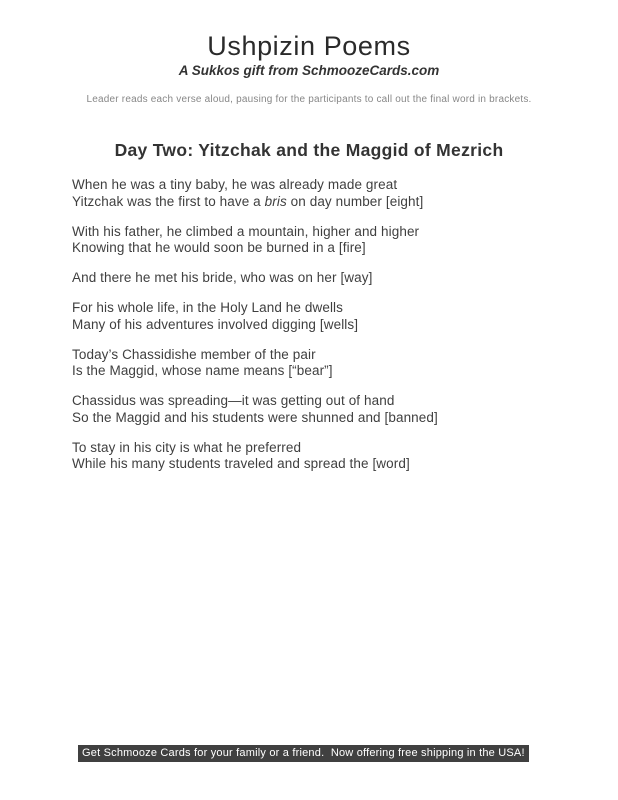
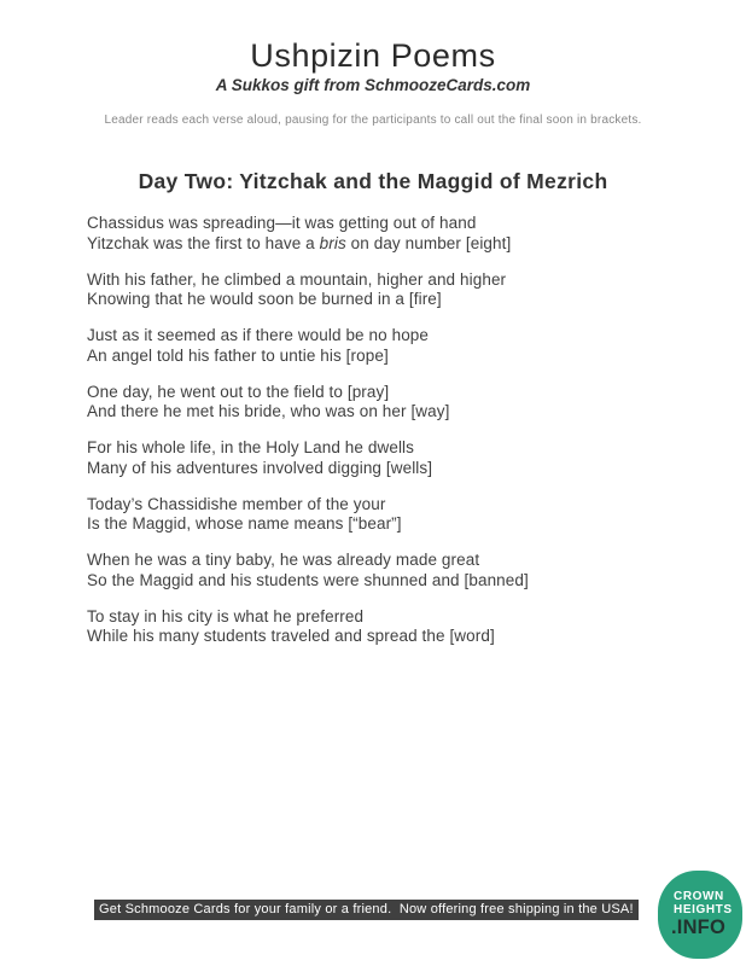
  Ushpizin Poems
  A Sukkos gift from SchmoozeCards.com
- Leader reads each verse aloud, pausing for the participants to call out the final word in brackets.
+ Leader reads each verse aloud, pausing for the participants to call out the final soon in brackets.
  Day Two: Yitzchak and the Maggid of Mezrich
- When he was a tiny baby, he was already made great
+ Chassidus was spreading—it was getting out of hand
  Yitzchak was the first to have a bris on day number [eight]
  With his father, he climbed a mountain, higher and higher
  Knowing that he would soon be burned in a [fire]
+ Just as it seemed as if there would be no hope
+ An angel told his father to untie his [rope]
+ One day, he went out to the field to [pray]
  And there he met his bride, who was on her [way]
  For his whole life, in the Holy Land he dwells
  Many of his adventures involved digging [wells]
- Today’s Chassidishe member of the pair
+ Today’s Chassidishe member of the your
  Is the Maggid, whose name means [“bear”]
- Chassidus was spreading—it was getting out of hand
+ When he was a tiny baby, he was already made great
  So the Maggid and his students were shunned and [banned]
  To stay in his city is what he preferred
  While his many students traveled and spread the [word]
  Get Schmooze Cards for your family or a friend. Now offering free shipping in the USA!
+ CROWN
+ HEIGHTS
+ .INFO
